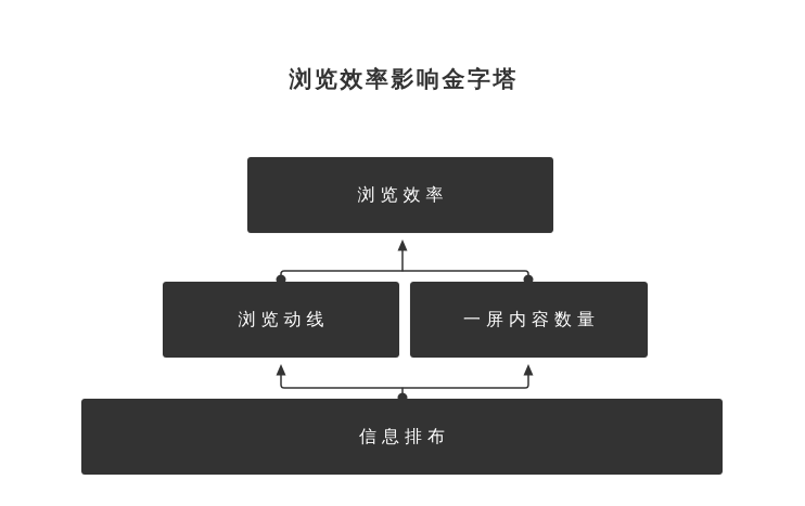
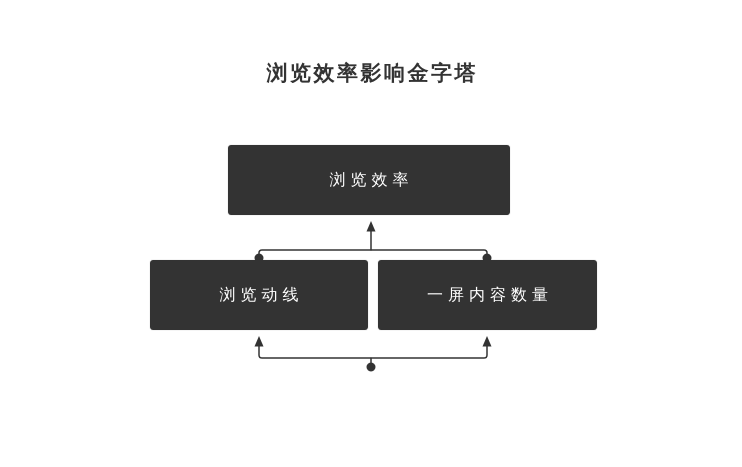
  浏览效率影响金字塔
  浏览效率
  浏览动线
  一屏内容数量
- 信息排布
